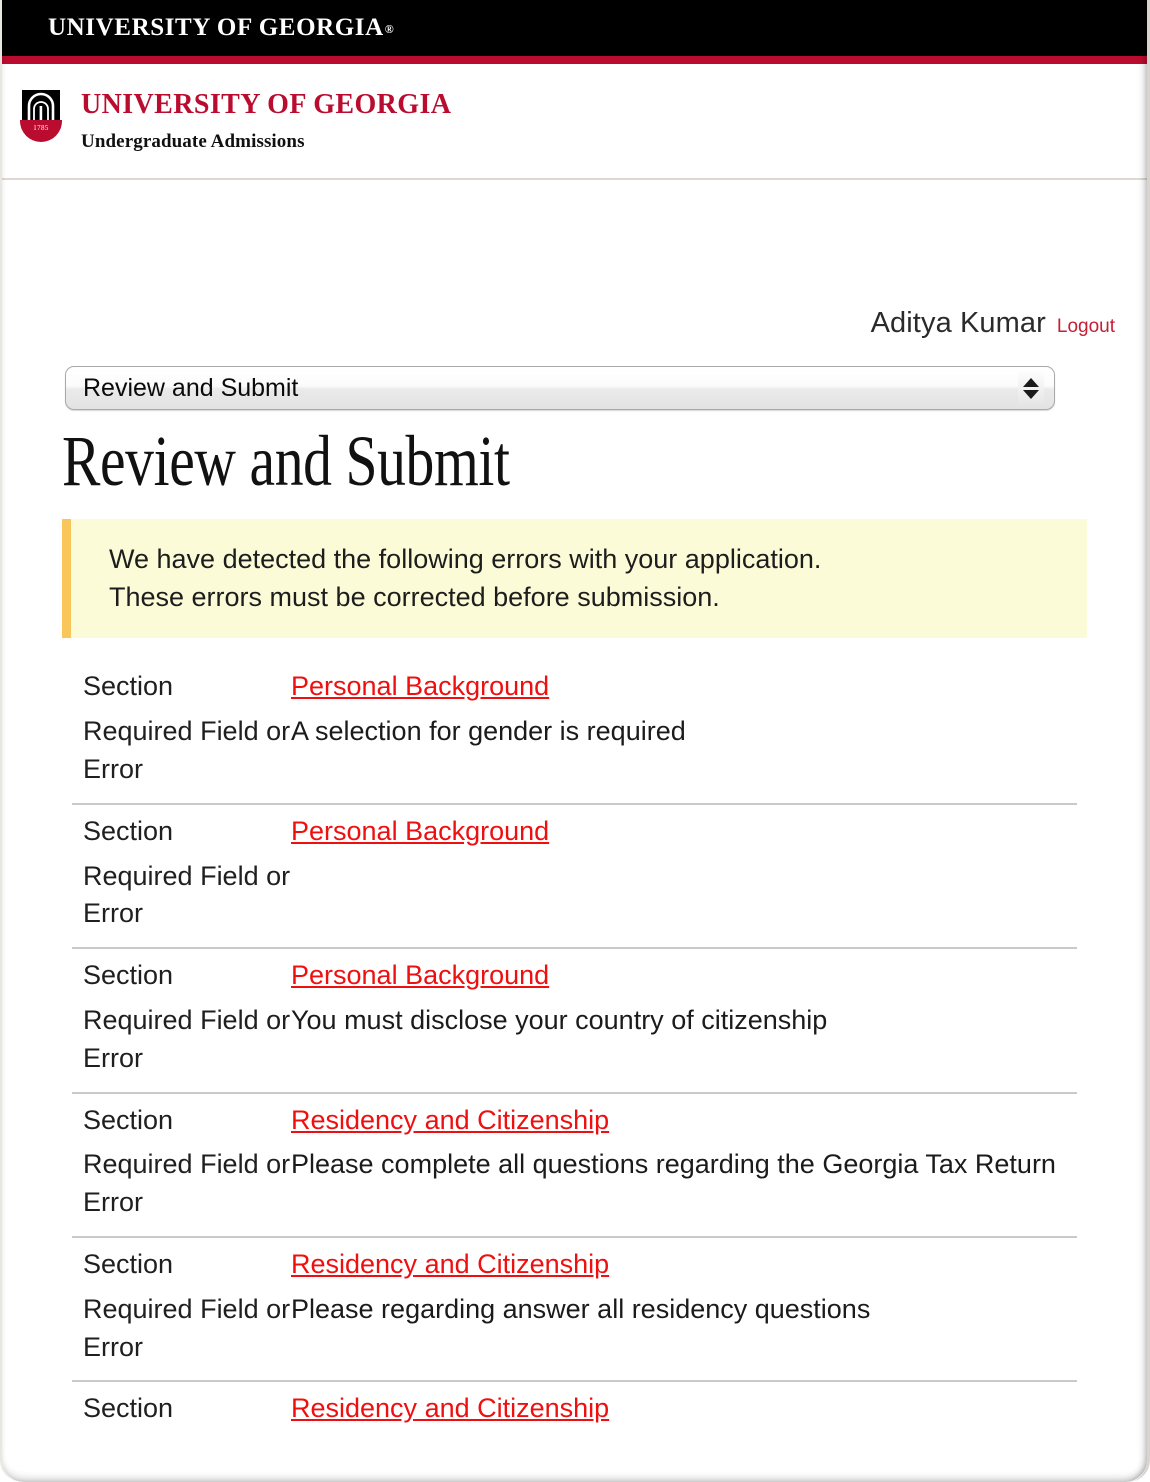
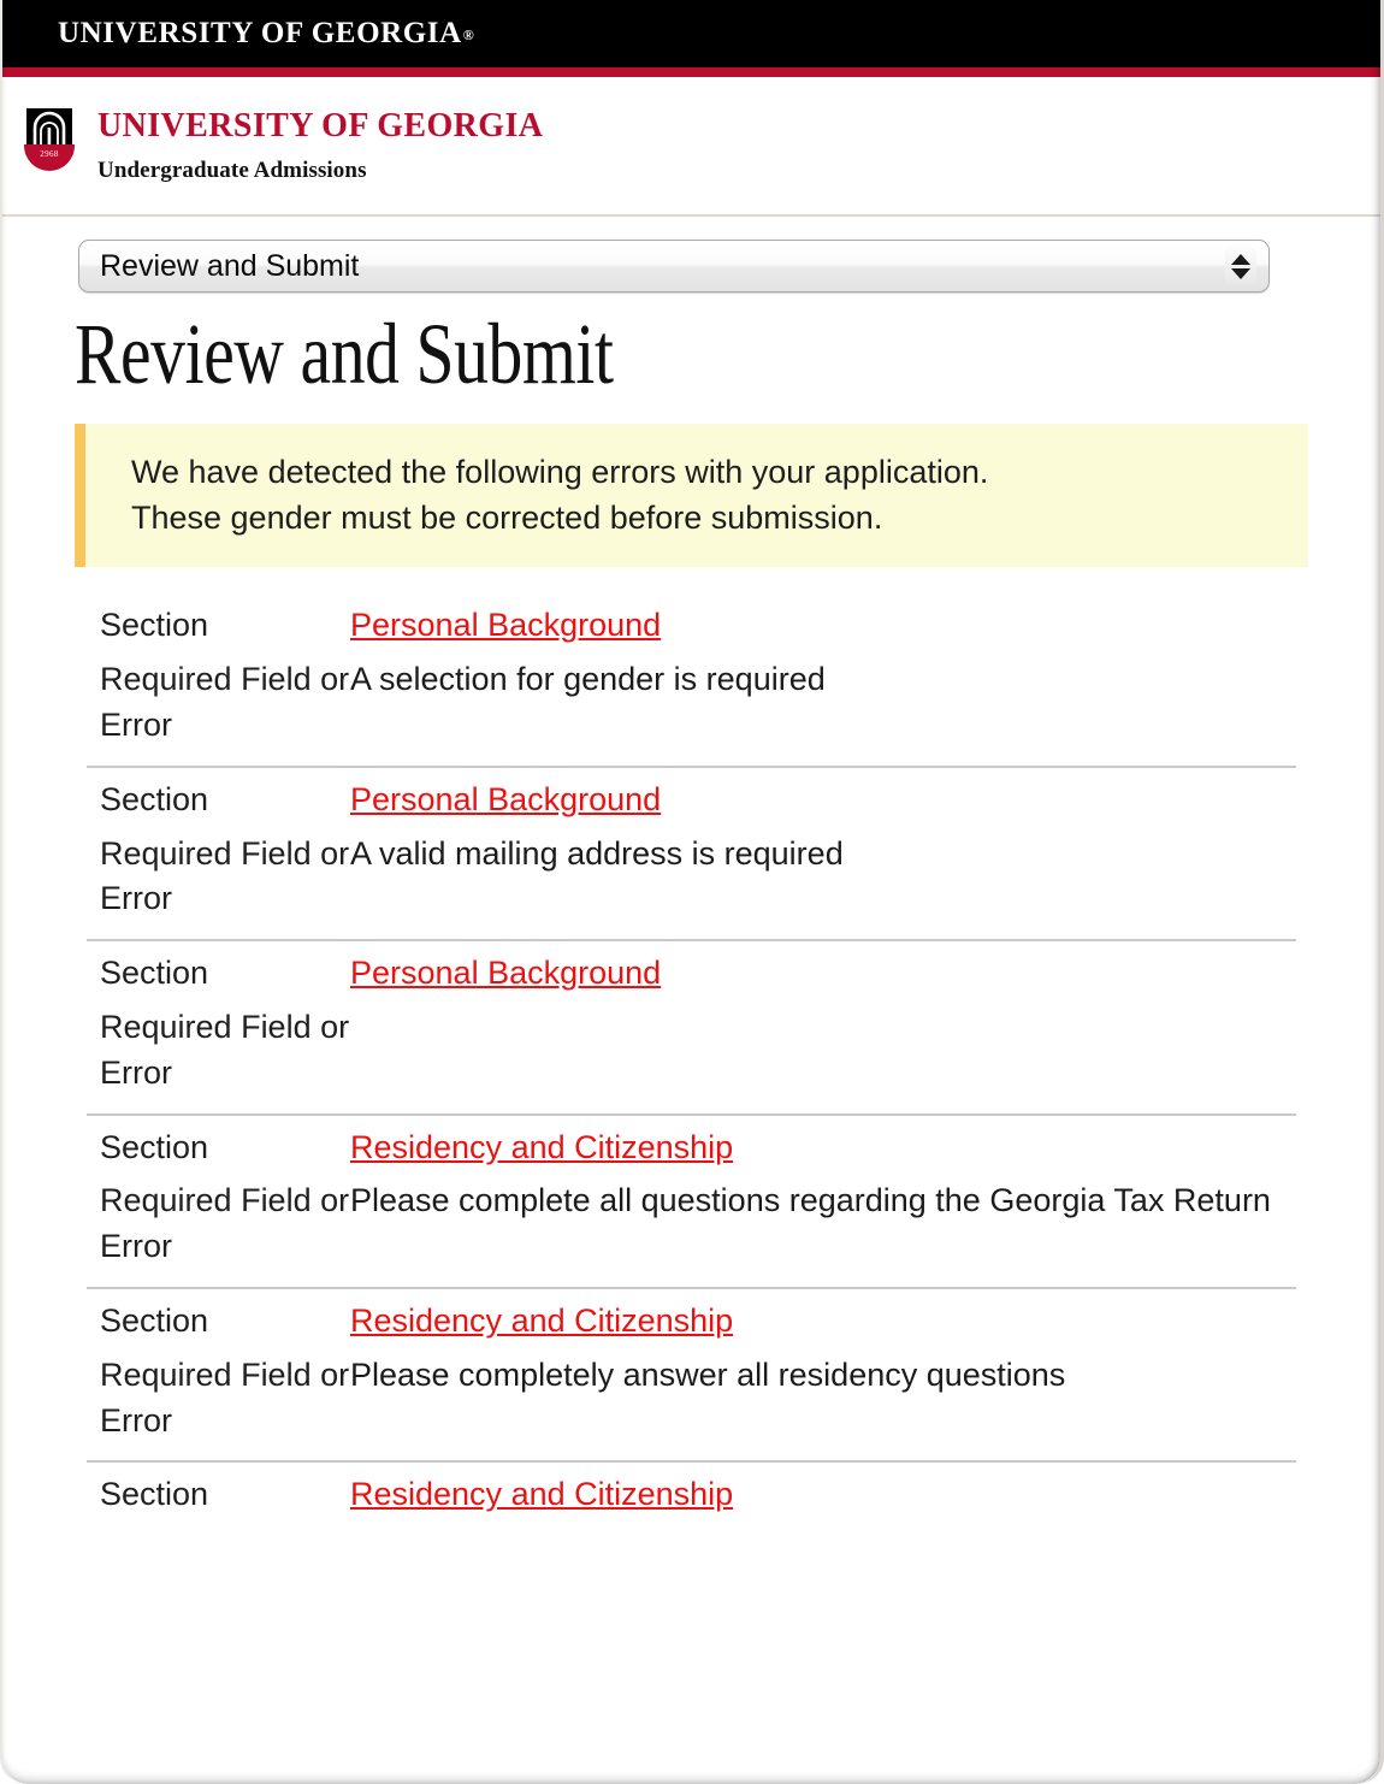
  UNIVERSITY OF GEORGIA®
- 1785
+ 2968
  UNIVERSITY OF GEORGIA
  Undergraduate Admissions
- Aditya Kumar
- Logout
  Review and Submit
  Review and Submit
  We have detected the following errors with your application.
- These errors must be corrected before submission.
+ These gender must be corrected before submission.
  Section
  Personal Background
  Required Field or Error
  A selection for gender is required
  Section
  Personal Background
  Required Field or Error
+ A valid mailing address is required
  Section
  Personal Background
  Required Field or Error
- You must disclose your country of citizenship
  Section
  Residency and Citizenship
  Required Field or Error
  Please complete all questions regarding the Georgia Tax Return
  Section
  Residency and Citizenship
  Required Field or Error
- Please regarding answer all residency questions
+ Please completely answer all residency questions
  Section
  Residency and Citizenship
